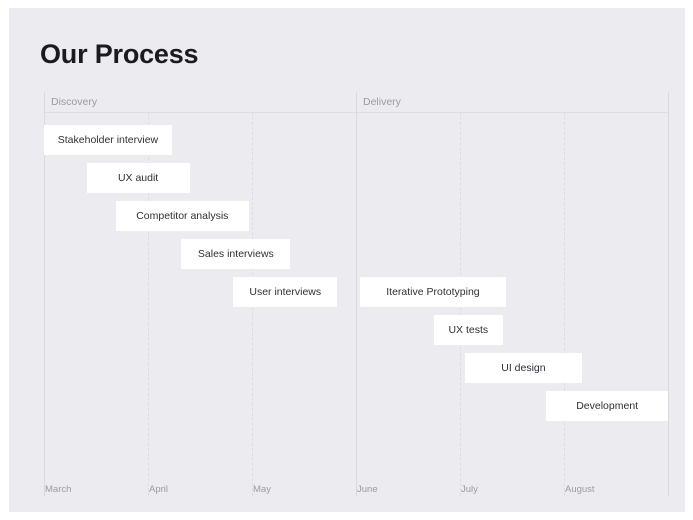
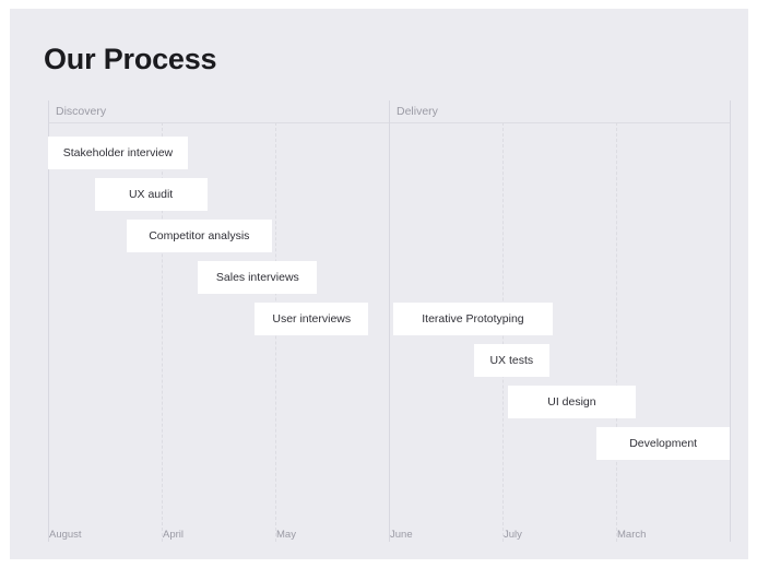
  Our Process
  Discovery
  Delivery
- March
+ August
  April
  May
  June
  July
- August
+ March
  Stakeholder interview
  UX audit
  Competitor analysis
  Sales interviews
  User interviews
  Iterative Prototyping
  UX tests
  UI design
  Development
